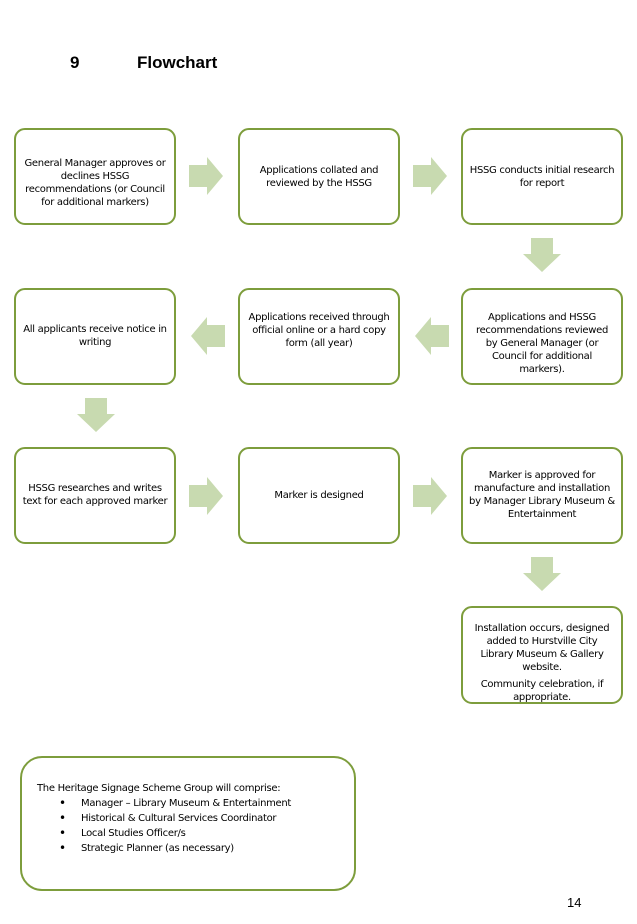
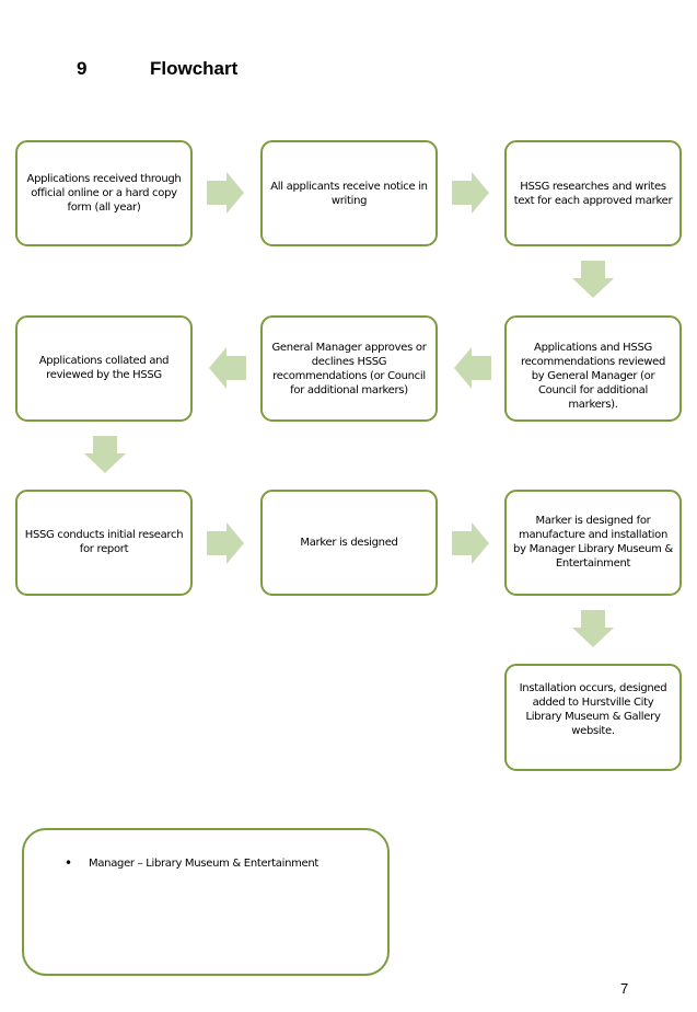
  9
  Flowchart
- General Manager approves or declines HSSG recommendations (or Council for additional markers)
+ Applications received through official online or a hard copy form (all year)
- Applications collated and reviewed by the HSSG
+ All applicants receive notice in writing
- HSSG conducts initial research for report
+ HSSG researches and writes text for each approved marker
- All applicants receive notice in writing
+ Applications collated and reviewed by the HSSG
- Applications received through official online or a hard copy form (all year)
+ General Manager approves or declines HSSG recommendations (or Council for additional markers)
  Applications and HSSG recommendations reviewed by General Manager (or Council for additional markers).
- HSSG researches and writes text for each approved marker
+ HSSG conducts initial research for report
  Marker is designed
- Marker is approved for manufacture and installation by Manager Library Museum & Entertainment
+ Marker is designed for manufacture and installation by Manager Library Museum & Entertainment
  Installation occurs, designed added to Hurstville City Library Museum & Gallery website.
- Community celebration, if appropriate.
- The Heritage Signage Scheme Group will comprise:
  Manager – Library Museum & Entertainment
- Historical & Cultural Services Coordinator
- Local Studies Officer/s
- Strategic Planner (as necessary)
- 14
+ 7
